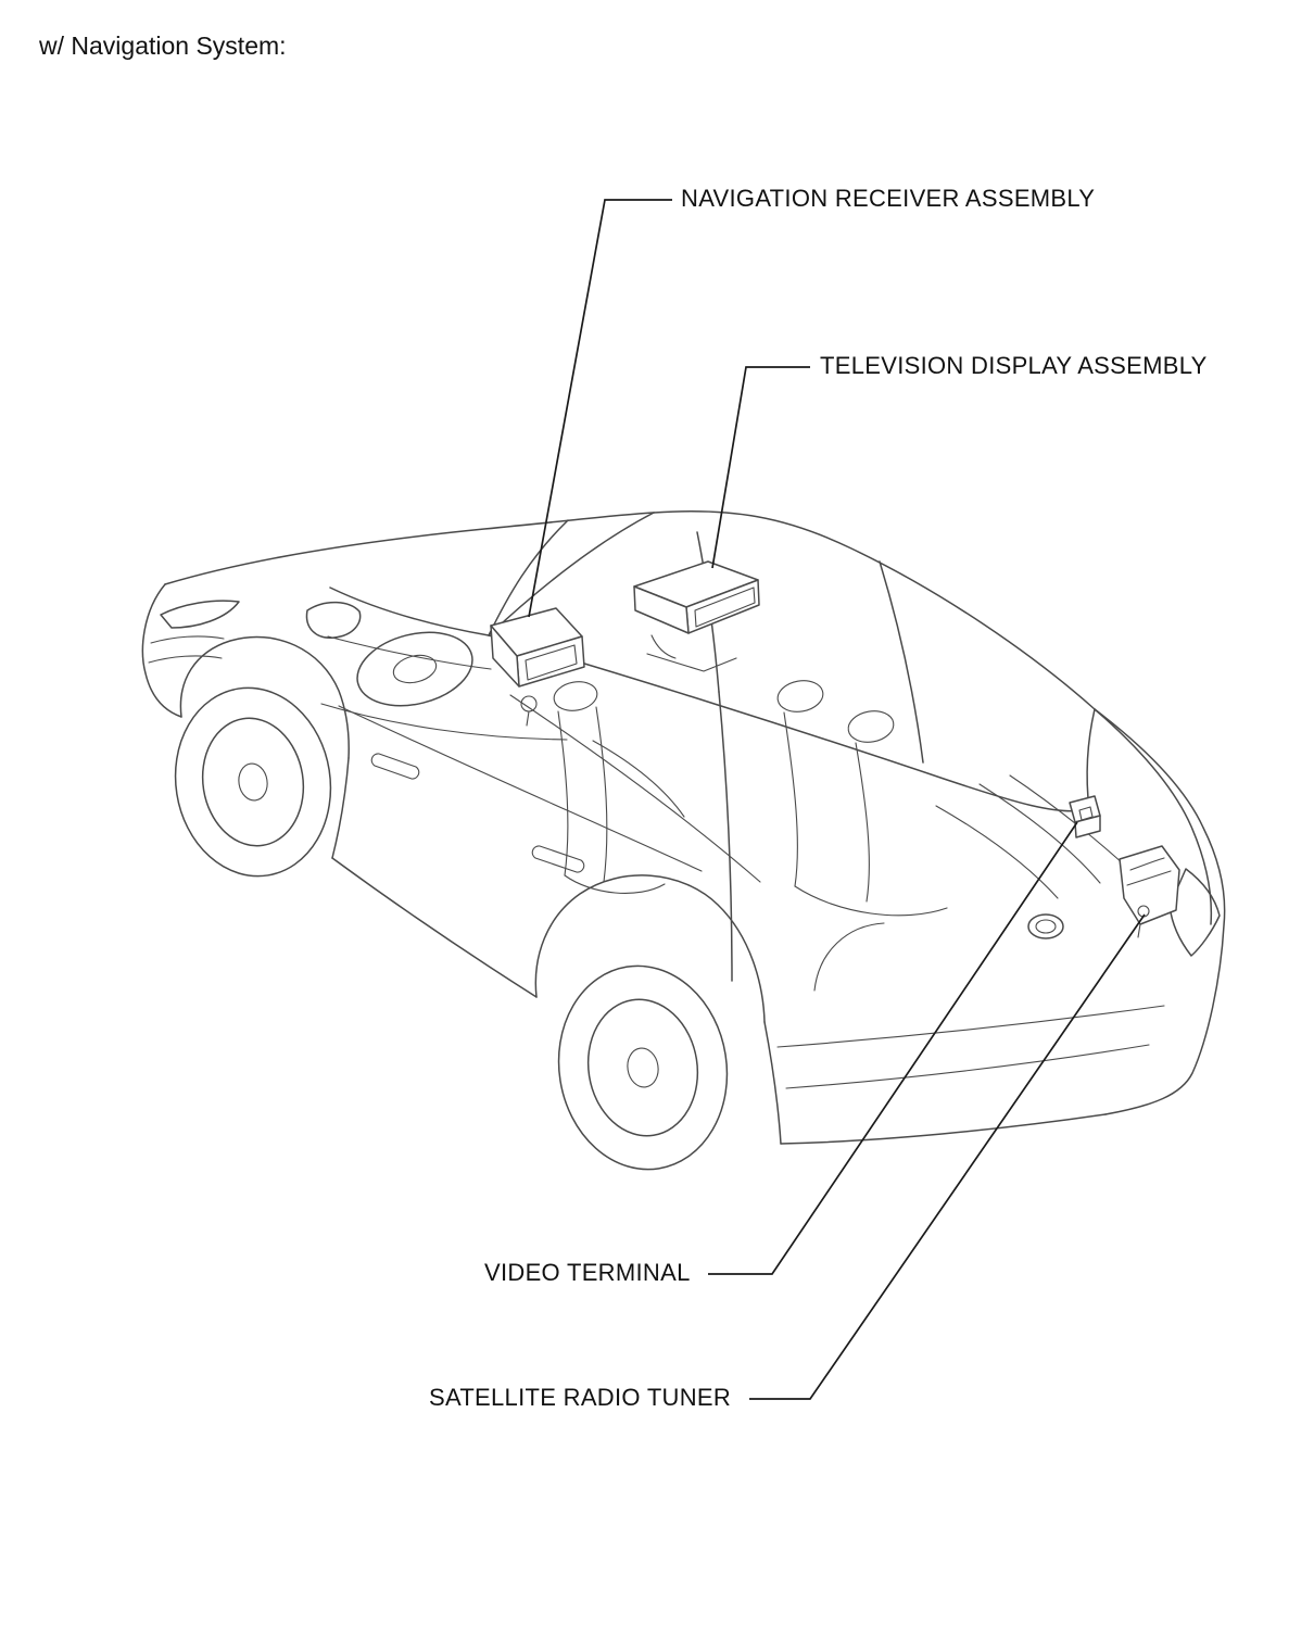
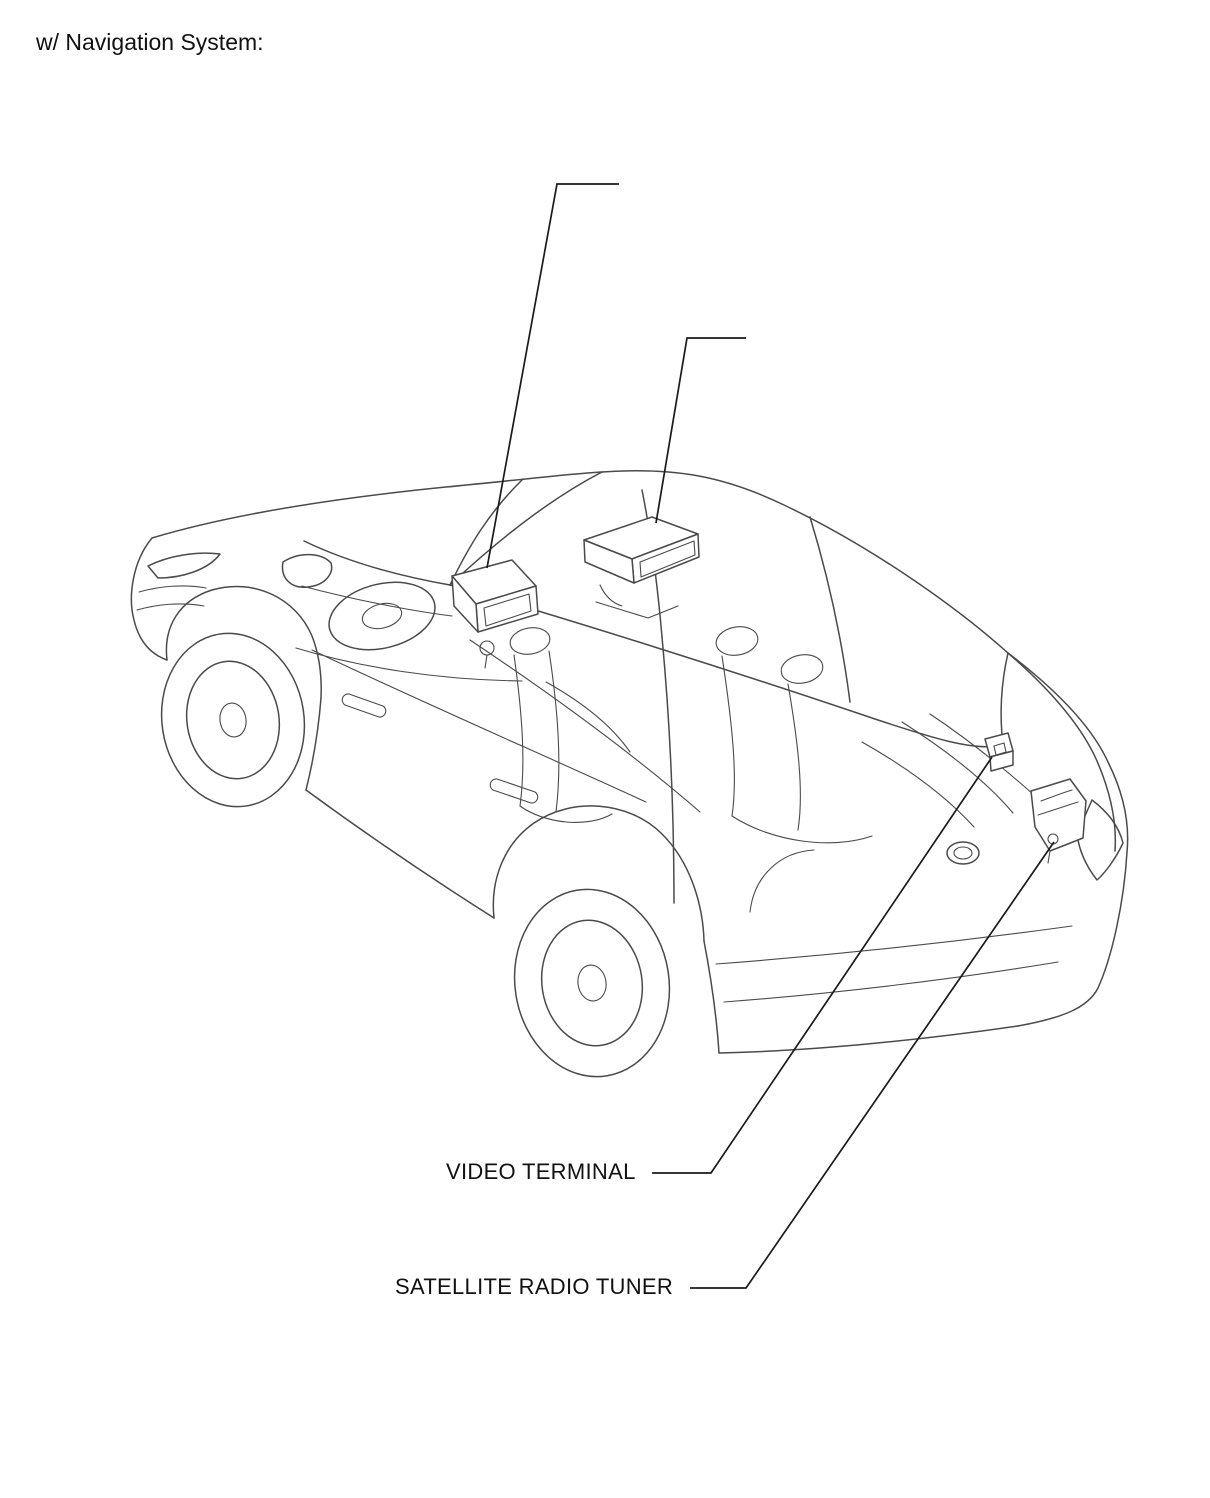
  w/ Navigation System:
- NAVIGATION RECEIVER ASSEMBLY
- TELEVISION DISPLAY ASSEMBLY
  VIDEO TERMINAL
  SATELLITE RADIO TUNER
